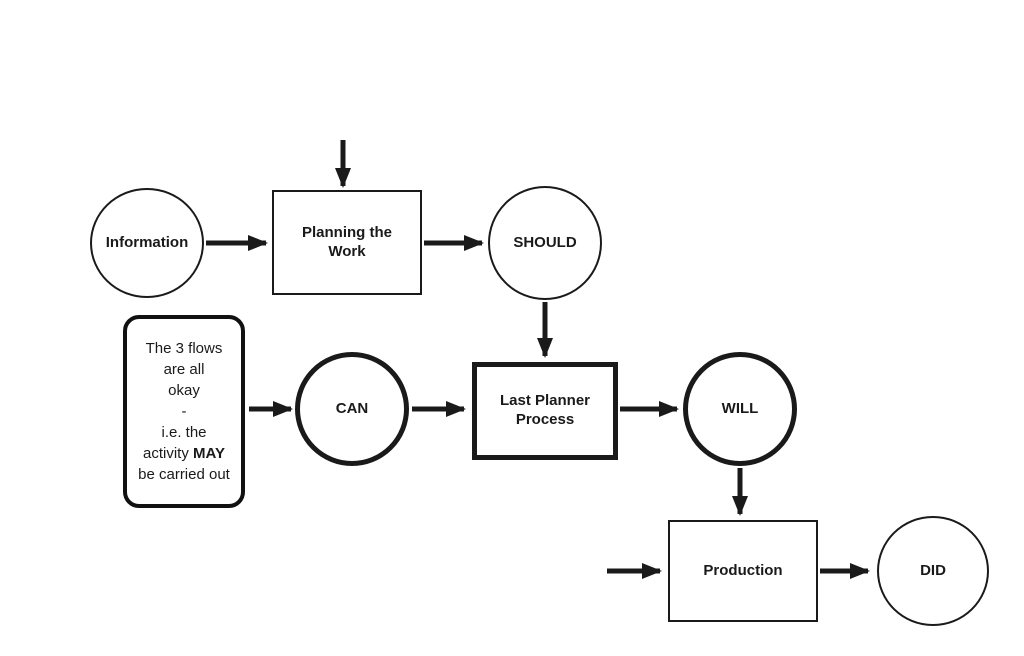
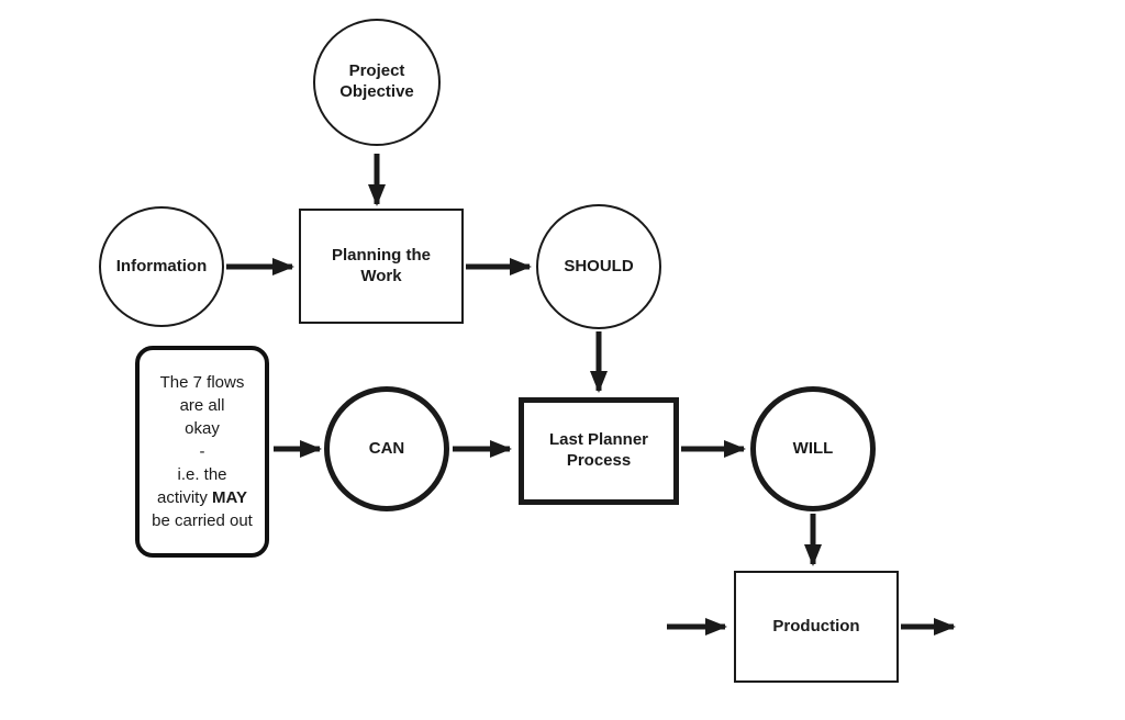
+ Project Objective
  Information
  Planning the Work
  SHOULD
- The 3 flows
+ The 7 flows
  are all
  okay
  -
  i.e. the
  activity MAY
  be carried out
  CAN
  Last Planner Process
  WILL
  Production
- DID
